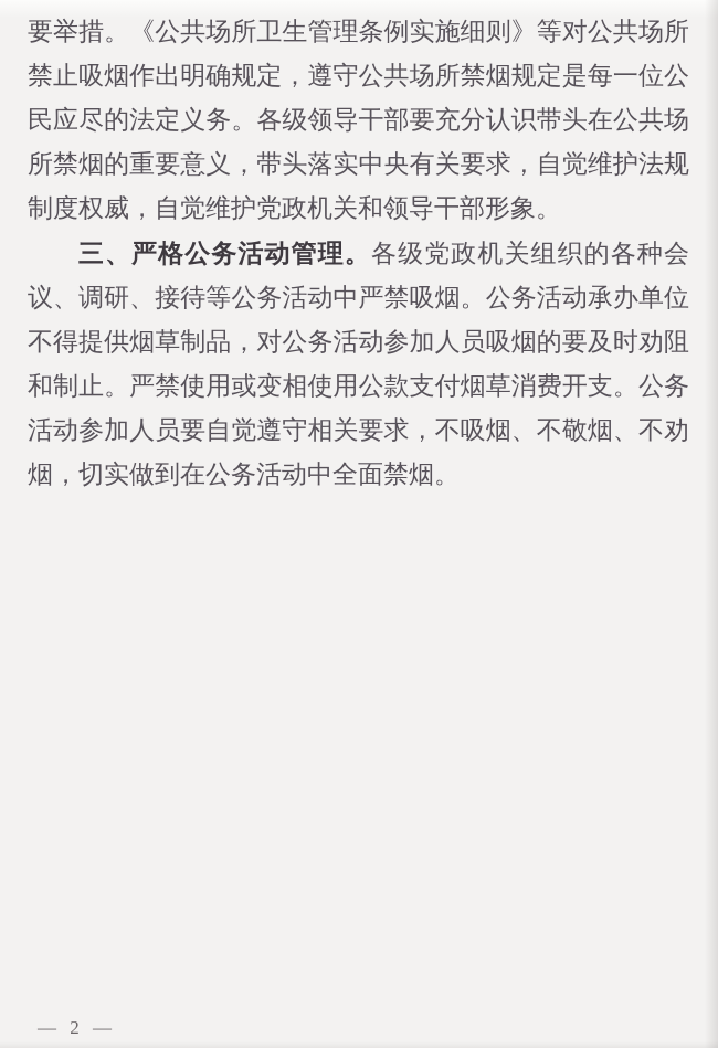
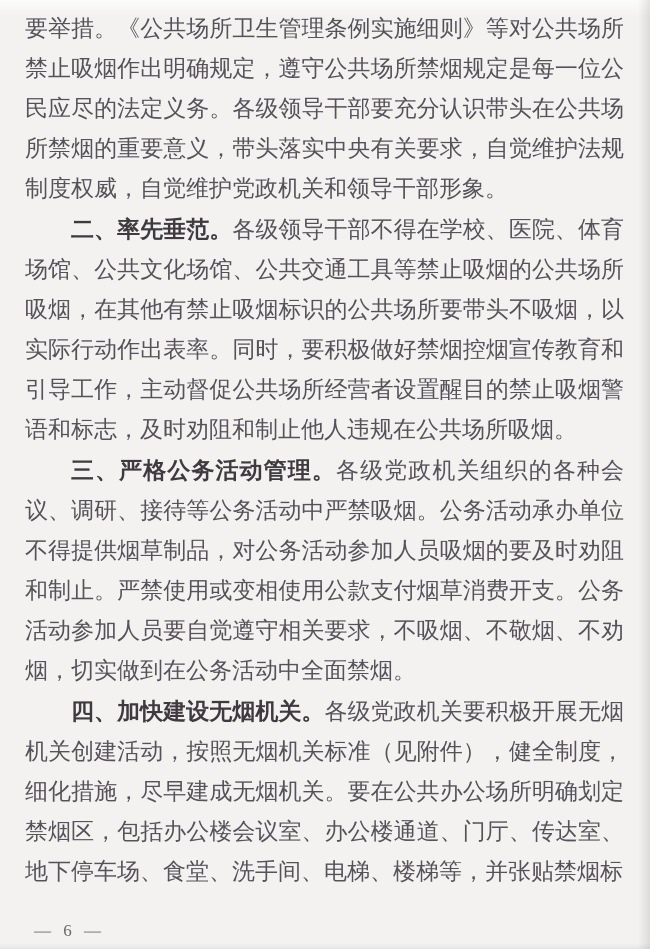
  要举措。《公共场所卫生管理条例实施细则》等对公共场所禁止吸烟作出明确规定，遵守公共场所禁烟规定是每一位公民应尽的法定义务。各级领导干部要充分认识带头在公共场所禁烟的重要意义，带头落实中央有关要求，自觉维护法规制度权威，自觉维护党政机关和领导干部形象。
+ 二、率先垂范。各级领导干部不得在学校、医院、体育场馆、公共文化场馆、公共交通工具等禁止吸烟的公共场所吸烟，在其他有禁止吸烟标识的公共场所要带头不吸烟，以实际行动作出表率。同时，要积极做好禁烟控烟宣传教育和引导工作，主动督促公共场所经营者设置醒目的禁止吸烟警语和标志，及时劝阻和制止他人违规在公共场所吸烟。
  三、严格公务活动管理。各级党政机关组织的各种会议、调研、接待等公务活动中严禁吸烟。公务活动承办单位不得提供烟草制品，对公务活动参加人员吸烟的要及时劝阻和制止。严禁使用或变相使用公款支付烟草消费开支。公务活动参加人员要自觉遵守相关要求，不吸烟、不敬烟、不劝烟，切实做到在公务活动中全面禁烟。
+ 四、加快建设无烟机关。各级党政机关要积极开展无烟机关创建活动，按照无烟机关标准（见附件），健全制度，细化措施，尽早建成无烟机关。要在公共办公场所明确划定禁烟区，包括办公楼会议室、办公楼通道、门厅、传达室、地下停车场、食堂、洗手间、电梯、楼梯等，并张贴禁烟标
- — 2 —
+ — 6 —
